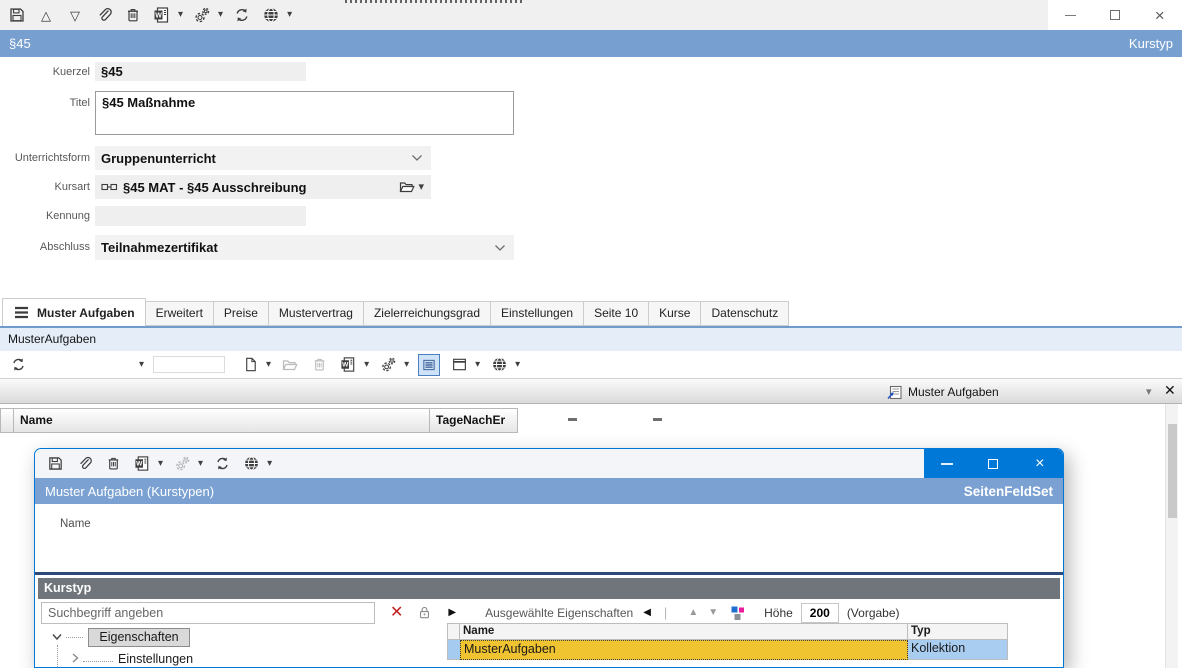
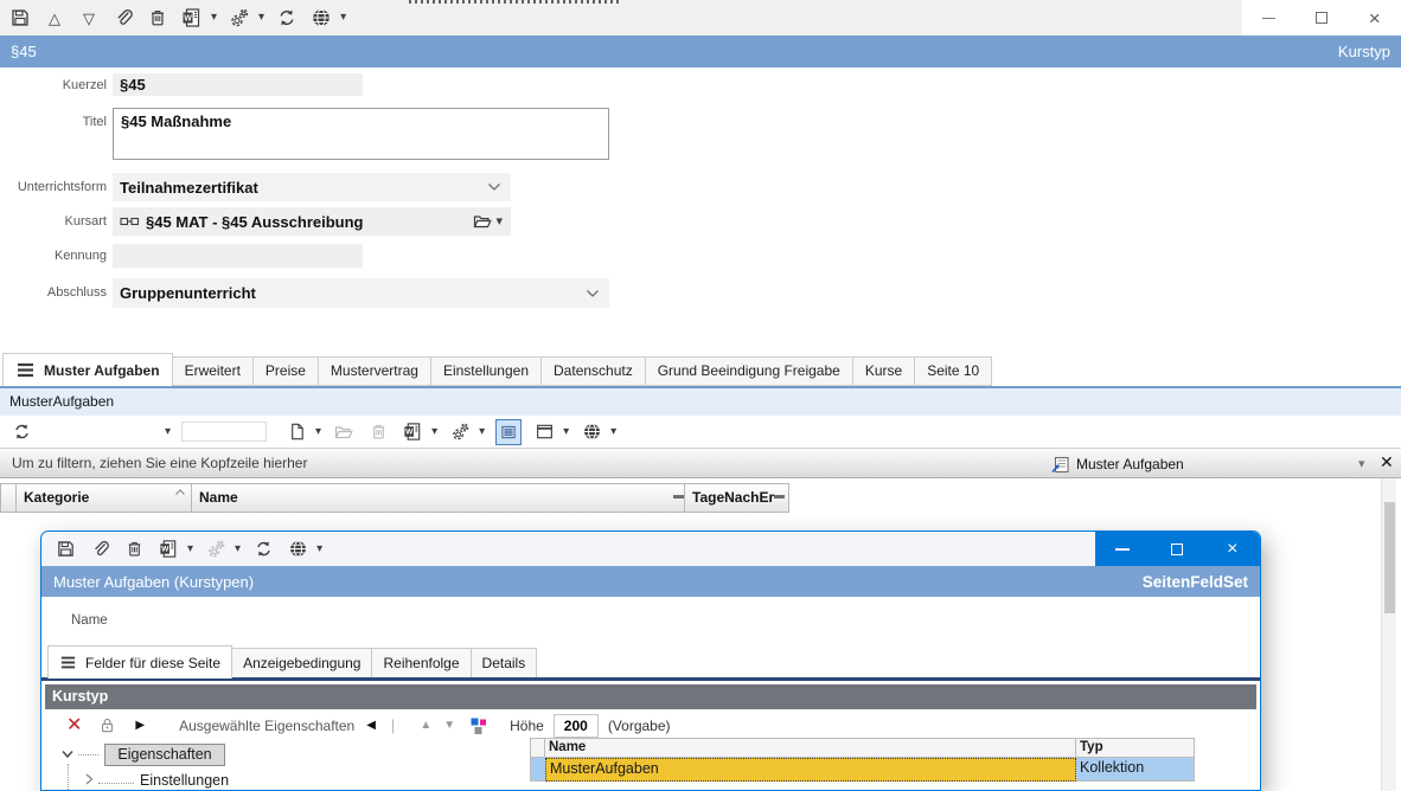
  △
  ▽
  ▾
  ▾
  ▾
  ×
  §45
  Kurstyp
  Kuerzel
  §45
  Titel
  §45 Maßnahme
  Unterrichtsform
- Gruppenunterricht
+ Teilnahmezertifikat
  Kursart
  §45 MAT - §45 Ausschreibung
  ▾
  Kennung
  Abschluss
- Teilnahmezertifikat
+ Gruppenunterricht
  Muster Aufgaben
  Erweitert
  Preise
  Mustervertrag
- Zielerreichungsgrad
  Einstellungen
- Seite 10
+ Datenschutz
+ Grund Beeindigung Freigabe
  Kurse
- Datenschutz
+ Seite 10
  MusterAufgaben
  ▾
  ▾
  ▾
  ▾
  ▾
  ▾
+ Um zu filtern, ziehen Sie eine Kopfzeile hierher
  Muster Aufgaben
  ▾
  ✕
+ Kategorie
  Name
  TageNachEr
  ▾
  ▾
  ▾
  ×
  Muster Aufgaben (Kurstypen)
  SeitenFeldSet
  Name
+ Felder für diese Seite
+ Anzeigebedingung
+ Reihenfolge
+ Details
  Kurstyp
- Suchbegriff angeben
  ✕
  ▶
  Ausgewählte Eigenschaften
  ◀
  |
  ▲
  ▼
  Höhe
  200
  (Vorgabe)
  Eigenschaften
  Einstellungen
  Name
  Typ
  MusterAufgaben
  Kollektion
